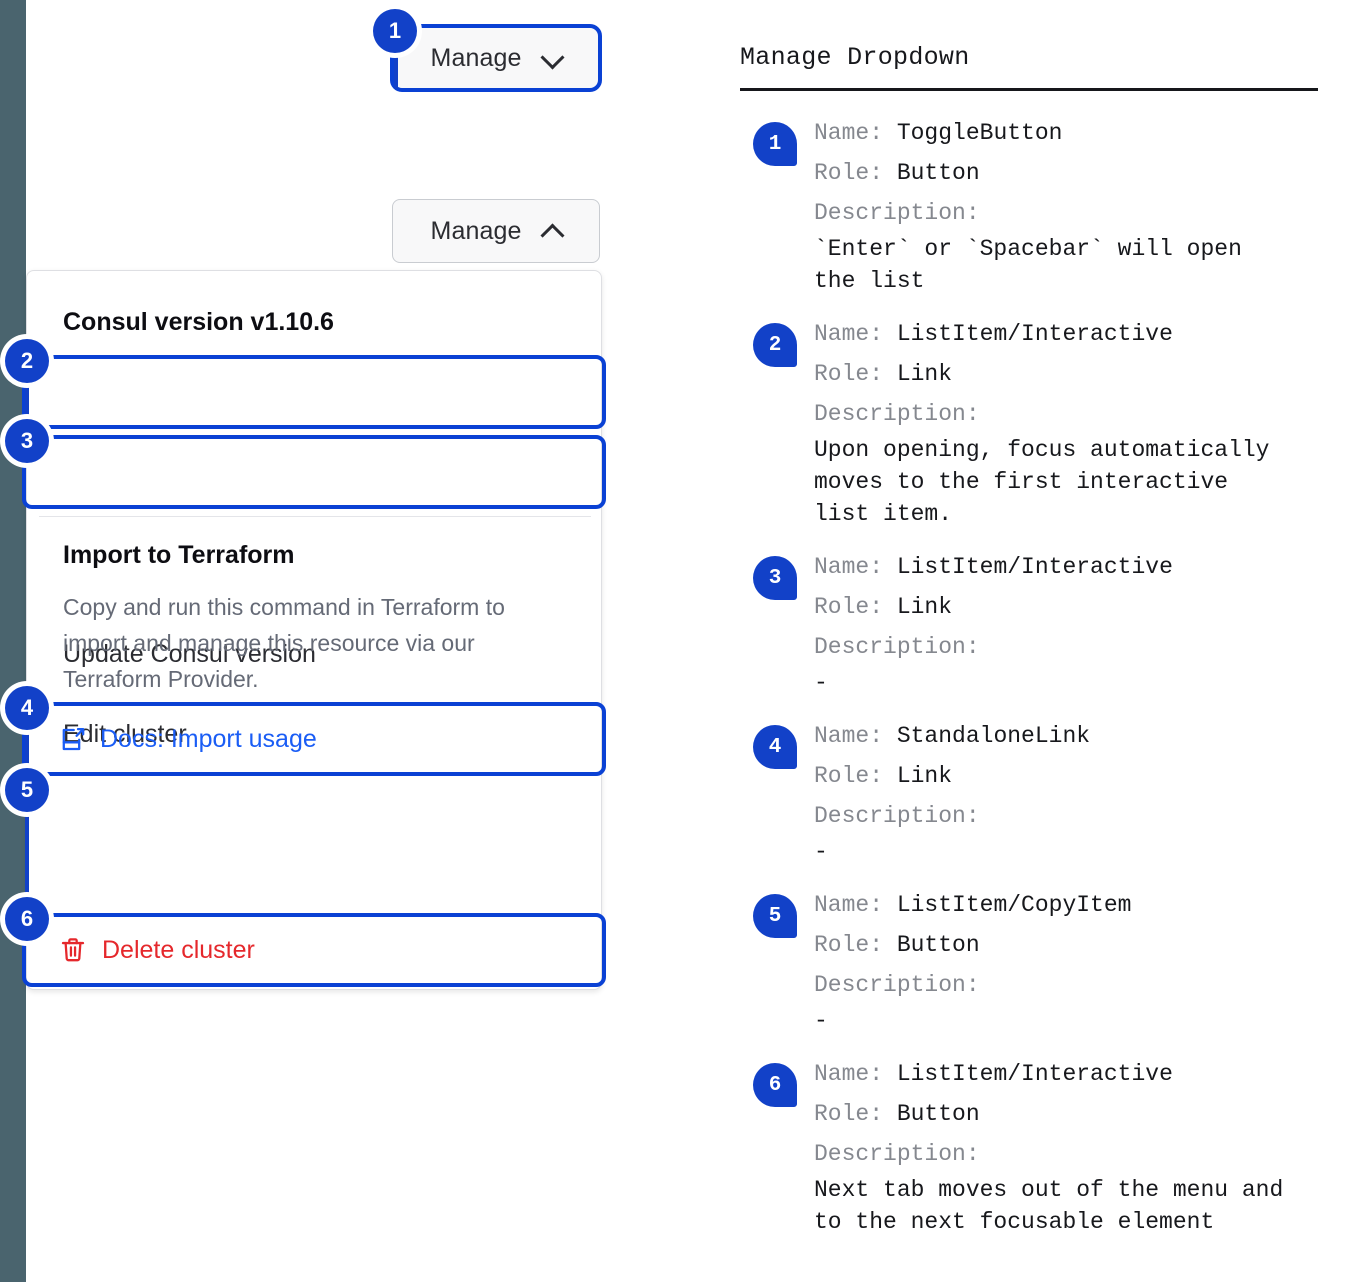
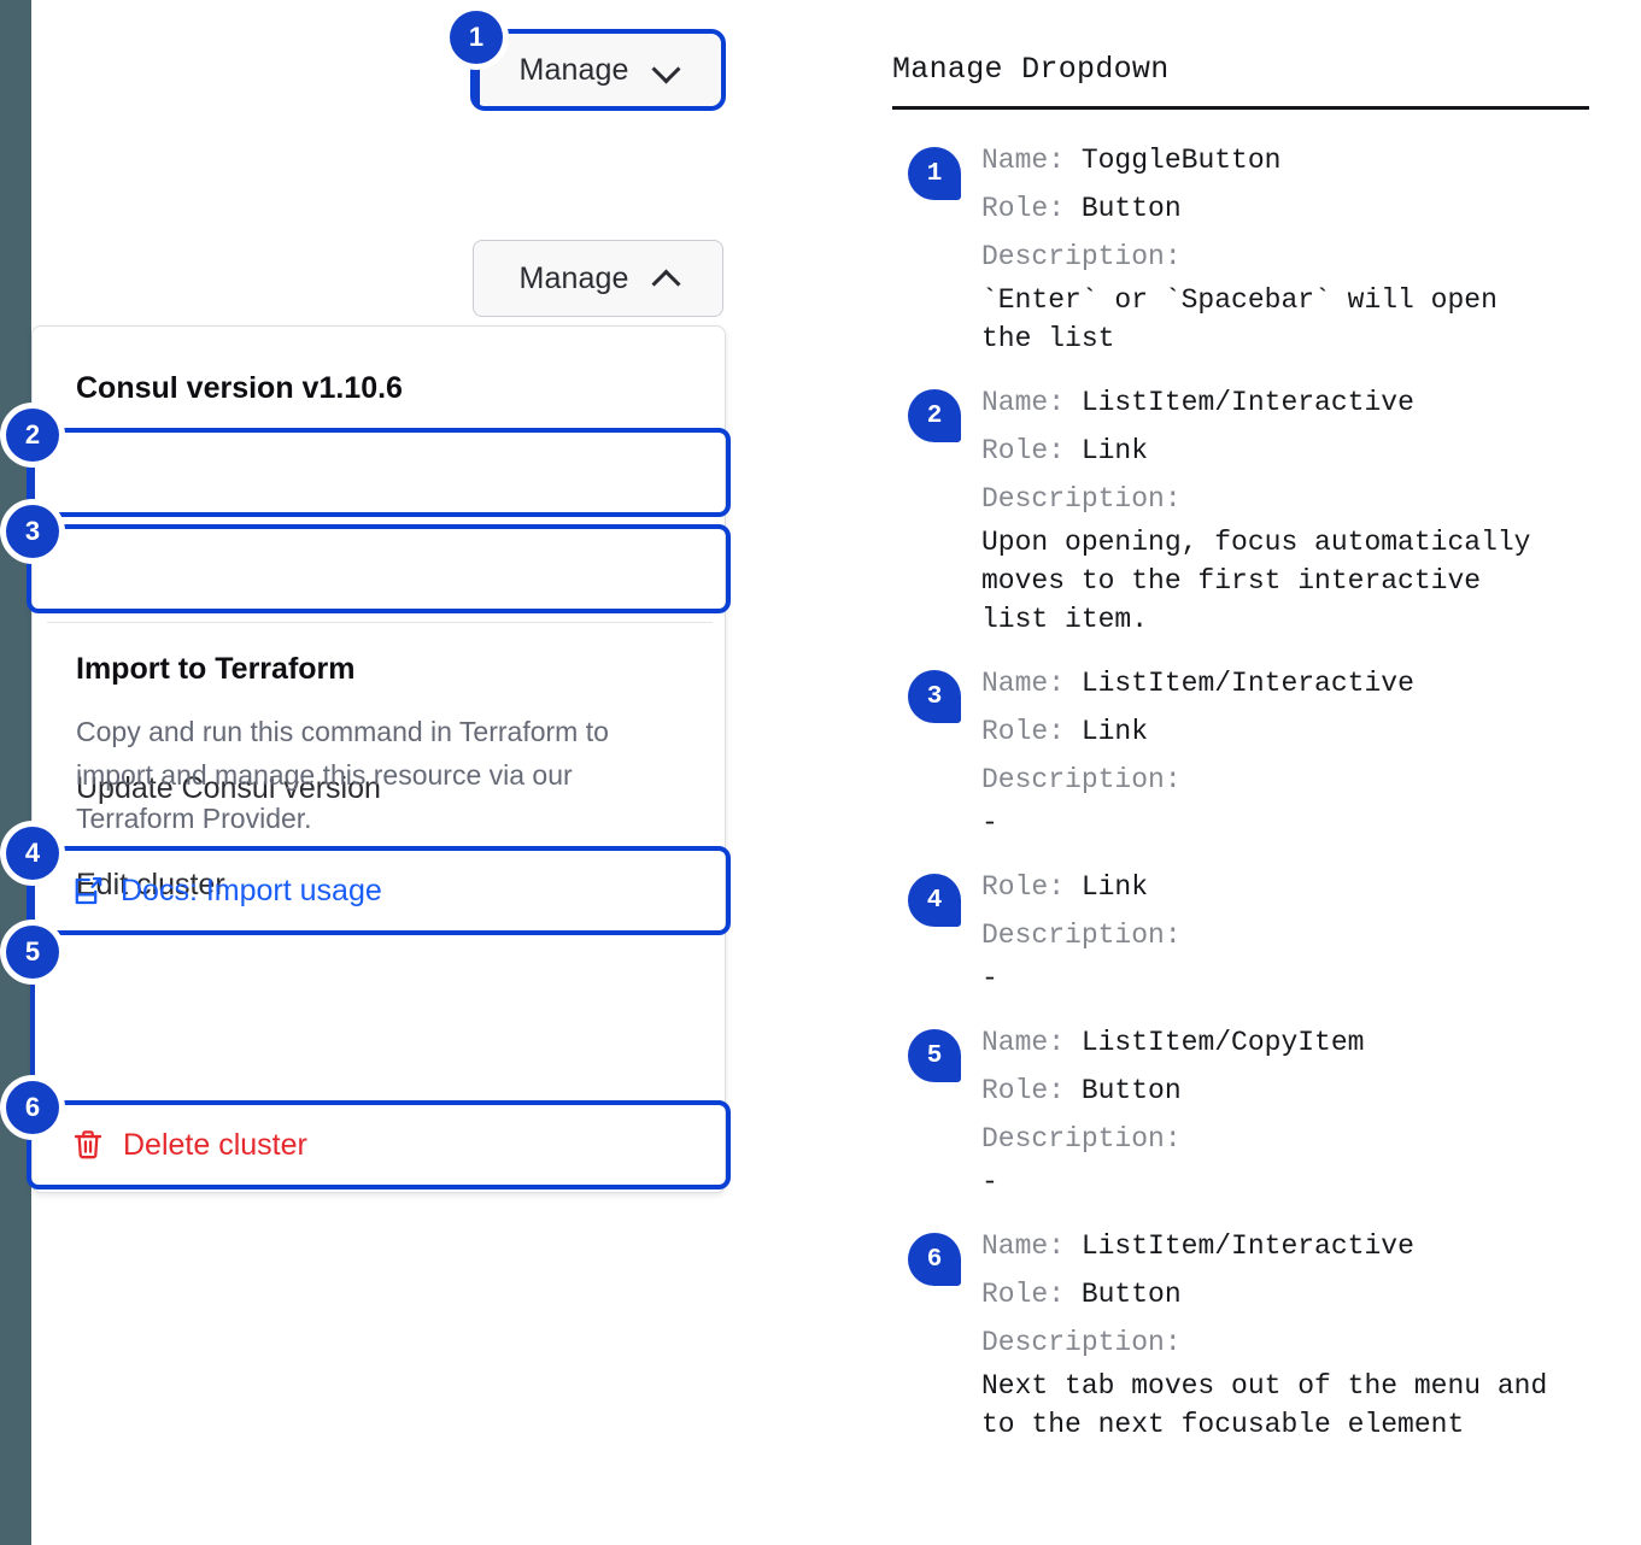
  Manage
  Manage
  Consul version v1.10.6
  Update Consul version
  Edit cluster
  Import to Terraform
  Copy and run this command in Terraform to import and manage this resource via our Terraform Provider.
  Docs: Import usage
  Delete cluster
  1
  2
  3
  4
  5
  6
  Manage Dropdown
  1
  Name: ToggleButton
  Role: Button
  Description:
  `Enter` or `Spacebar` will open
  the list
  2
  Name: ListItem/Interactive
  Role: Link
  Description:
  Upon opening, focus automatically
  moves to the first interactive
  list item.
  3
  Name: ListItem/Interactive
  Role: Link
  Description:
  -
  4
- Name: StandaloneLink
  Role: Link
  Description:
  -
  5
  Name: ListItem/CopyItem
  Role: Button
  Description:
  -
  6
  Name: ListItem/Interactive
  Role: Button
  Description:
  Next tab moves out of the menu and
  to the next focusable element
